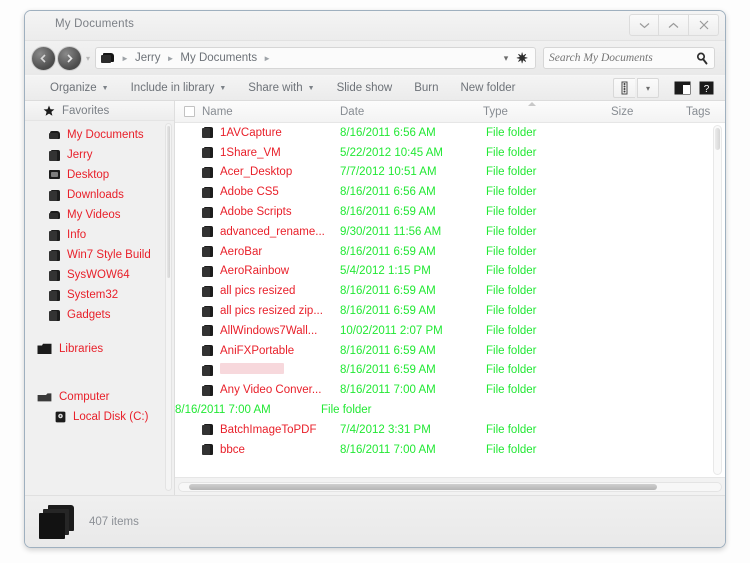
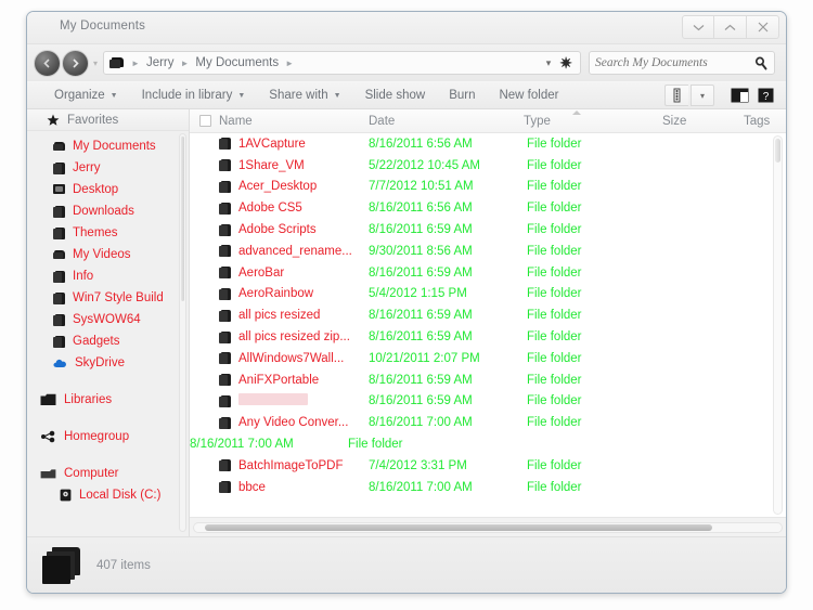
  My Documents
  ▾
  ►
  Jerry
  ►
  My Documents
  ►
  ▾
  ✷
  Search My Documents
  Organize
  Include in library
  Share with
  Slide show
  Burn
  New folder
  ▾
  ?
  Favorites
  My Documents
  Jerry
  Desktop
  Downloads
+ Themes
  My Videos
  Info
  Win7 Style Build
  SysWOW64
- System32
  Gadgets
+ SkyDrive
  Libraries
+ Homegroup
  Computer
  Local Disk (C:)
  Name
  Date
  Type
  Size
  Tags
  1AVCapture
  8/16/2011 6:56 AM
  File folder
  1Share_VM
  5/22/2012 10:45 AM
  File folder
  Acer_Desktop
  7/7/2012 10:51 AM
  File folder
  Adobe CS5
  8/16/2011 6:56 AM
  File folder
  Adobe Scripts
  8/16/2011 6:59 AM
  File folder
  advanced_rename...
- 9/30/2011 11:56 AM
+ 9/30/2011 8:56 AM
  File folder
  AeroBar
  8/16/2011 6:59 AM
  File folder
  AeroRainbow
  5/4/2012 1:15 PM
  File folder
  all pics resized
  8/16/2011 6:59 AM
  File folder
  all pics resized zip...
  8/16/2011 6:59 AM
  File folder
  AllWindows7Wall...
- 10/02/2011 2:07 PM
+ 10/21/2011 2:07 PM
  File folder
  AniFXPortable
  8/16/2011 6:59 AM
  File folder
  8/16/2011 6:59 AM
  File folder
  Any Video Conver...
  8/16/2011 7:00 AM
  File folder
  8/16/2011 7:00 AM
  File folder
  BatchImageToPDF
  7/4/2012 3:31 PM
  File folder
  bbce
  8/16/2011 7:00 AM
  File folder
  407 items
